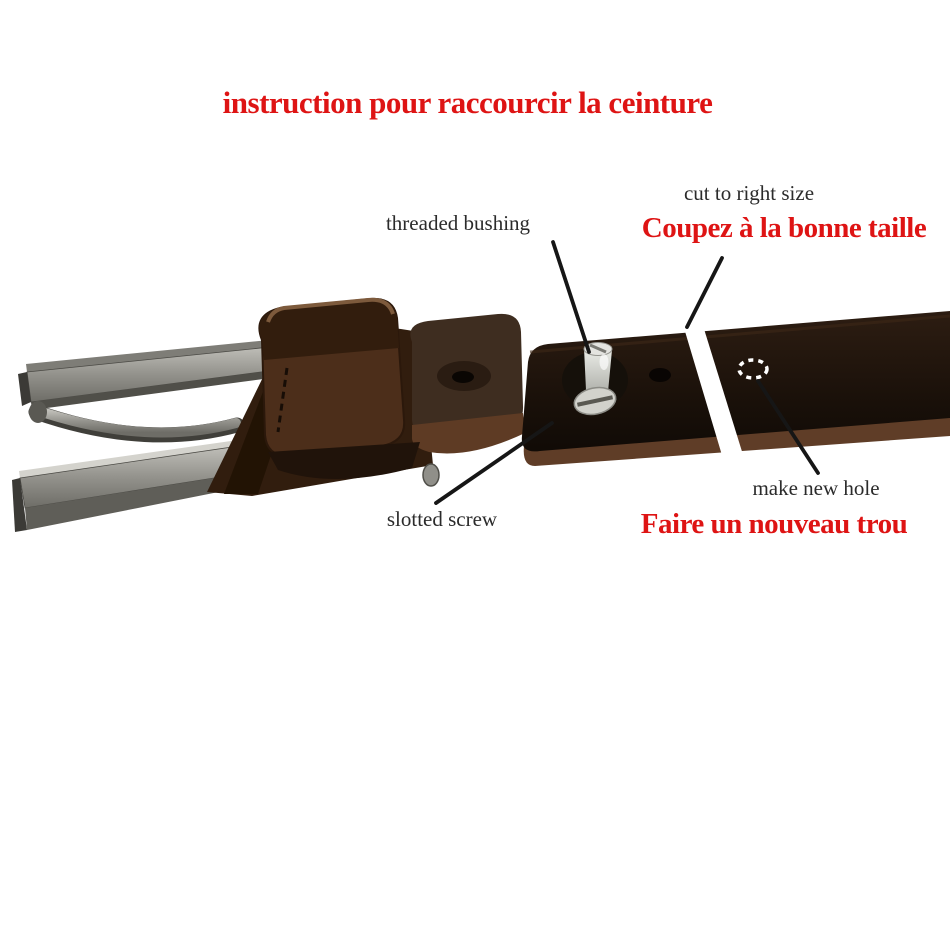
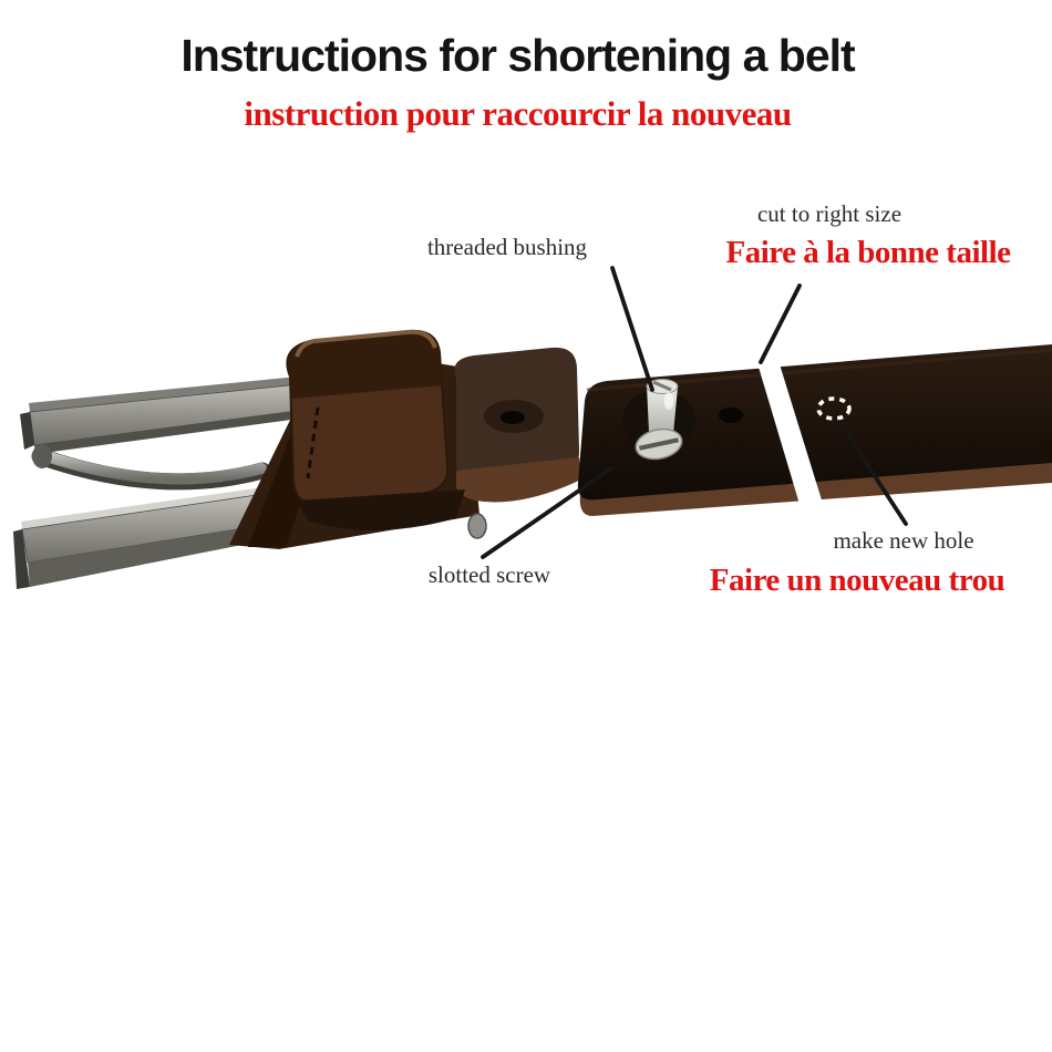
+ Instructions for shortening a belt
- instruction pour raccourcir la ceinture
+ instruction pour raccourcir la nouveau
  threaded bushing
  cut to right size
- Coupez à la bonne taille
+ Faire à la bonne taille
  slotted screw
  make new hole
  Faire un nouveau trou
